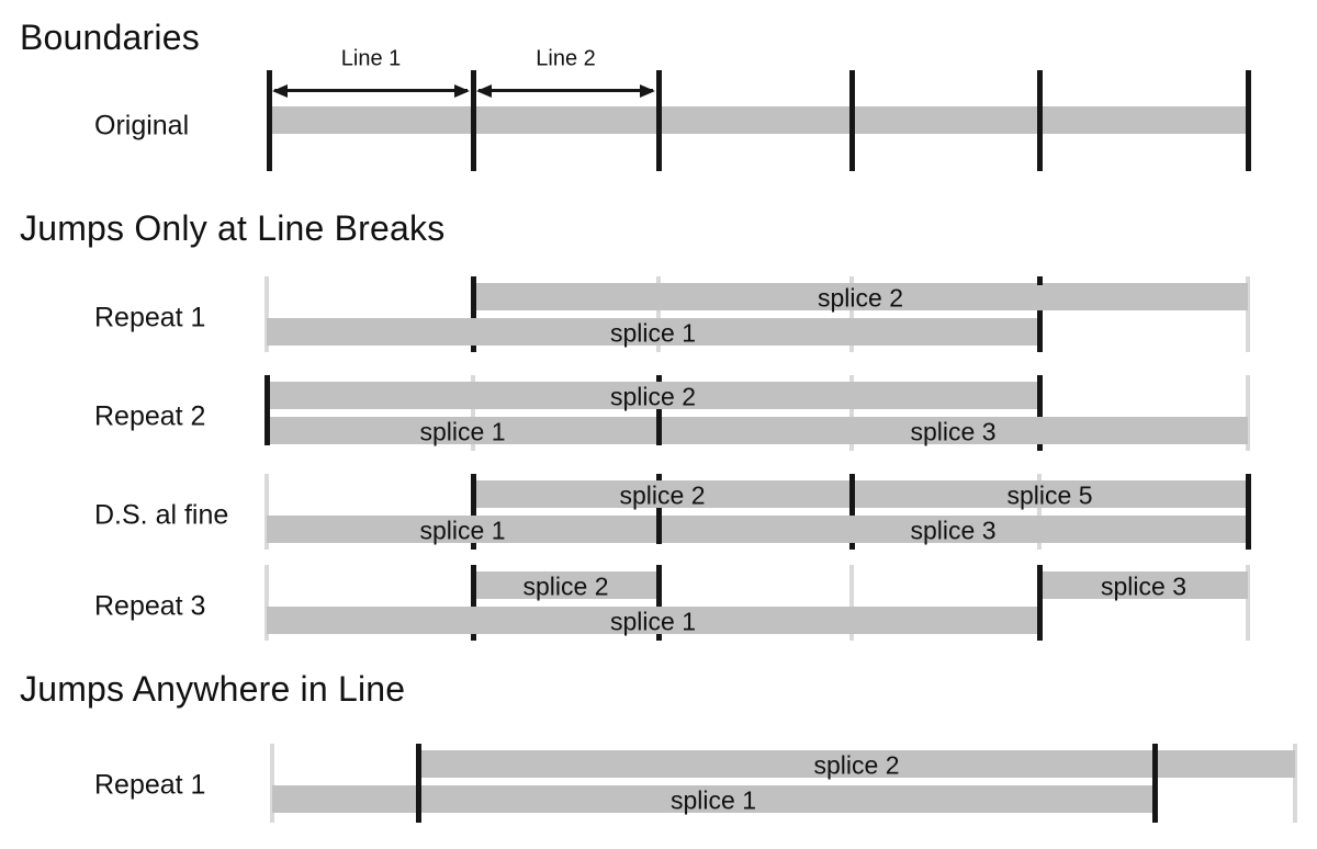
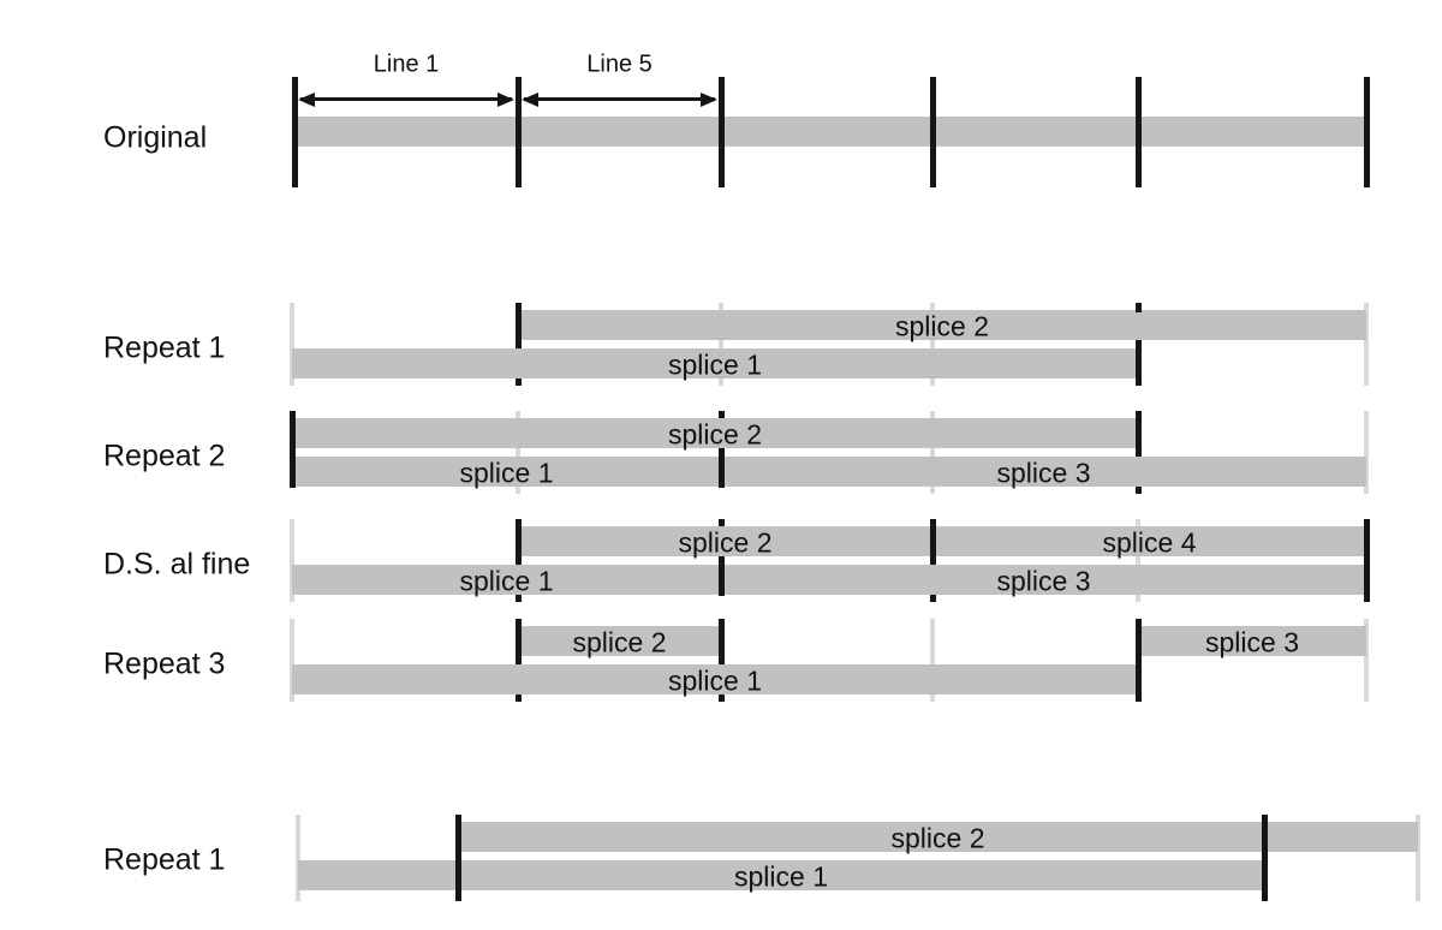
- Boundaries
- Jumps Only at Line Breaks
- Jumps Anywhere in Line
  Original
  Line 1
- Line 2
+ Line 5
  Repeat 1
  splice 2
  splice 1
  Repeat 2
  splice 2
  splice 1
  splice 3
  D.S. al fine
  splice 2
- splice 5
+ splice 4
  splice 1
  splice 3
  Repeat 3
  splice 2
  splice 3
  splice 1
  Repeat 1
  splice 2
  splice 1
